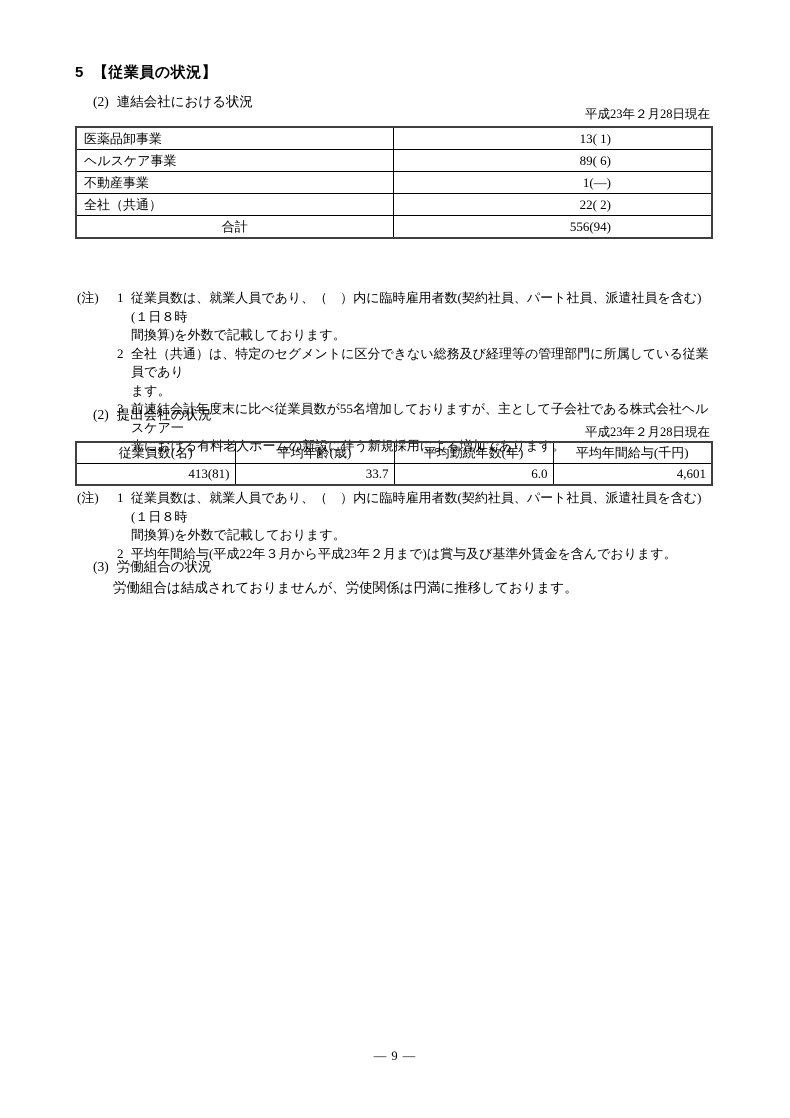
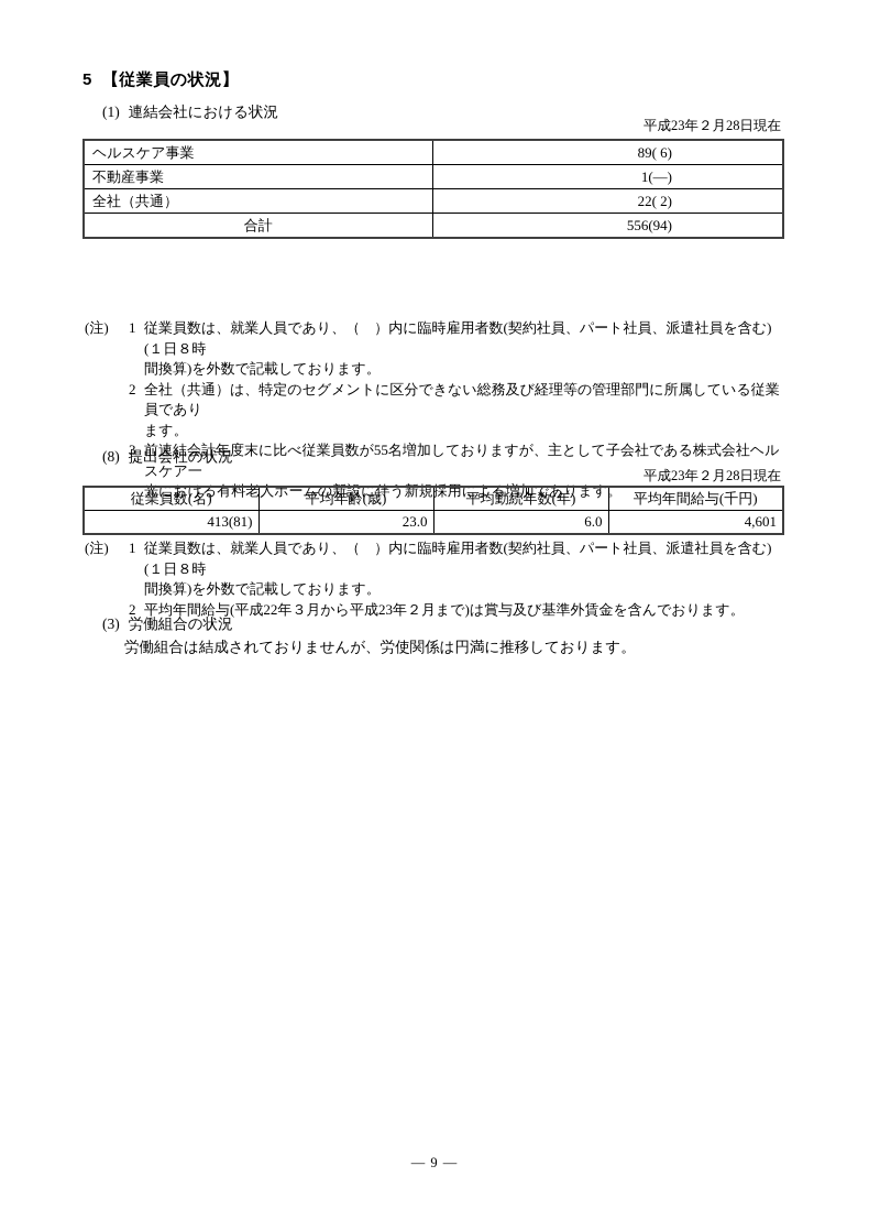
  5 【従業員の状況】
- (2) 連結会社における状況
+ (1) 連結会社における状況
  平成23年２月28日現在
- 医薬品卸事業	13( 1)
  ヘルスケア事業	89( 6)
  不動産事業	1(—)
  全社（共通）	22( 2)
  合計	556(94)
  (注)
  1
  従業員数は、就業人員であり、（ ）内に臨時雇用者数(契約社員、パート社員、派遣社員を含む)(１日８時
  間換算)を外数で記載しております。
  2
  全社（共通）は、特定のセグメントに区分できない総務及び経理等の管理部門に所属している従業員であり
  ます。
  3
  前連結会計年度末に比べ従業員数が55名増加しておりますが、主として子会社である株式会社ヘルスケア一
  光における有料老人ホームの新設に伴う新規採用による増加であります。
- (2) 提出会社の状況
+ (8) 提出会社の状況
  平成23年２月28日現在
  従業員数(名)	平均年齢(歳)	平均勤続年数(年)	平均年間給与(千円)
- 413(81)	33.7	6.0	4,601
+ 413(81)	23.0	6.0	4,601
  (注)
  1
  従業員数は、就業人員であり、（ ）内に臨時雇用者数(契約社員、パート社員、派遣社員を含む)(１日８時
  間換算)を外数で記載しております。
  2
  平均年間給与(平成22年３月から平成23年２月まで)は賞与及び基準外賃金を含んでおります。
  (3) 労働組合の状況
  労働組合は結成されておりませんが、労使関係は円満に推移しております。
  — 9 —
